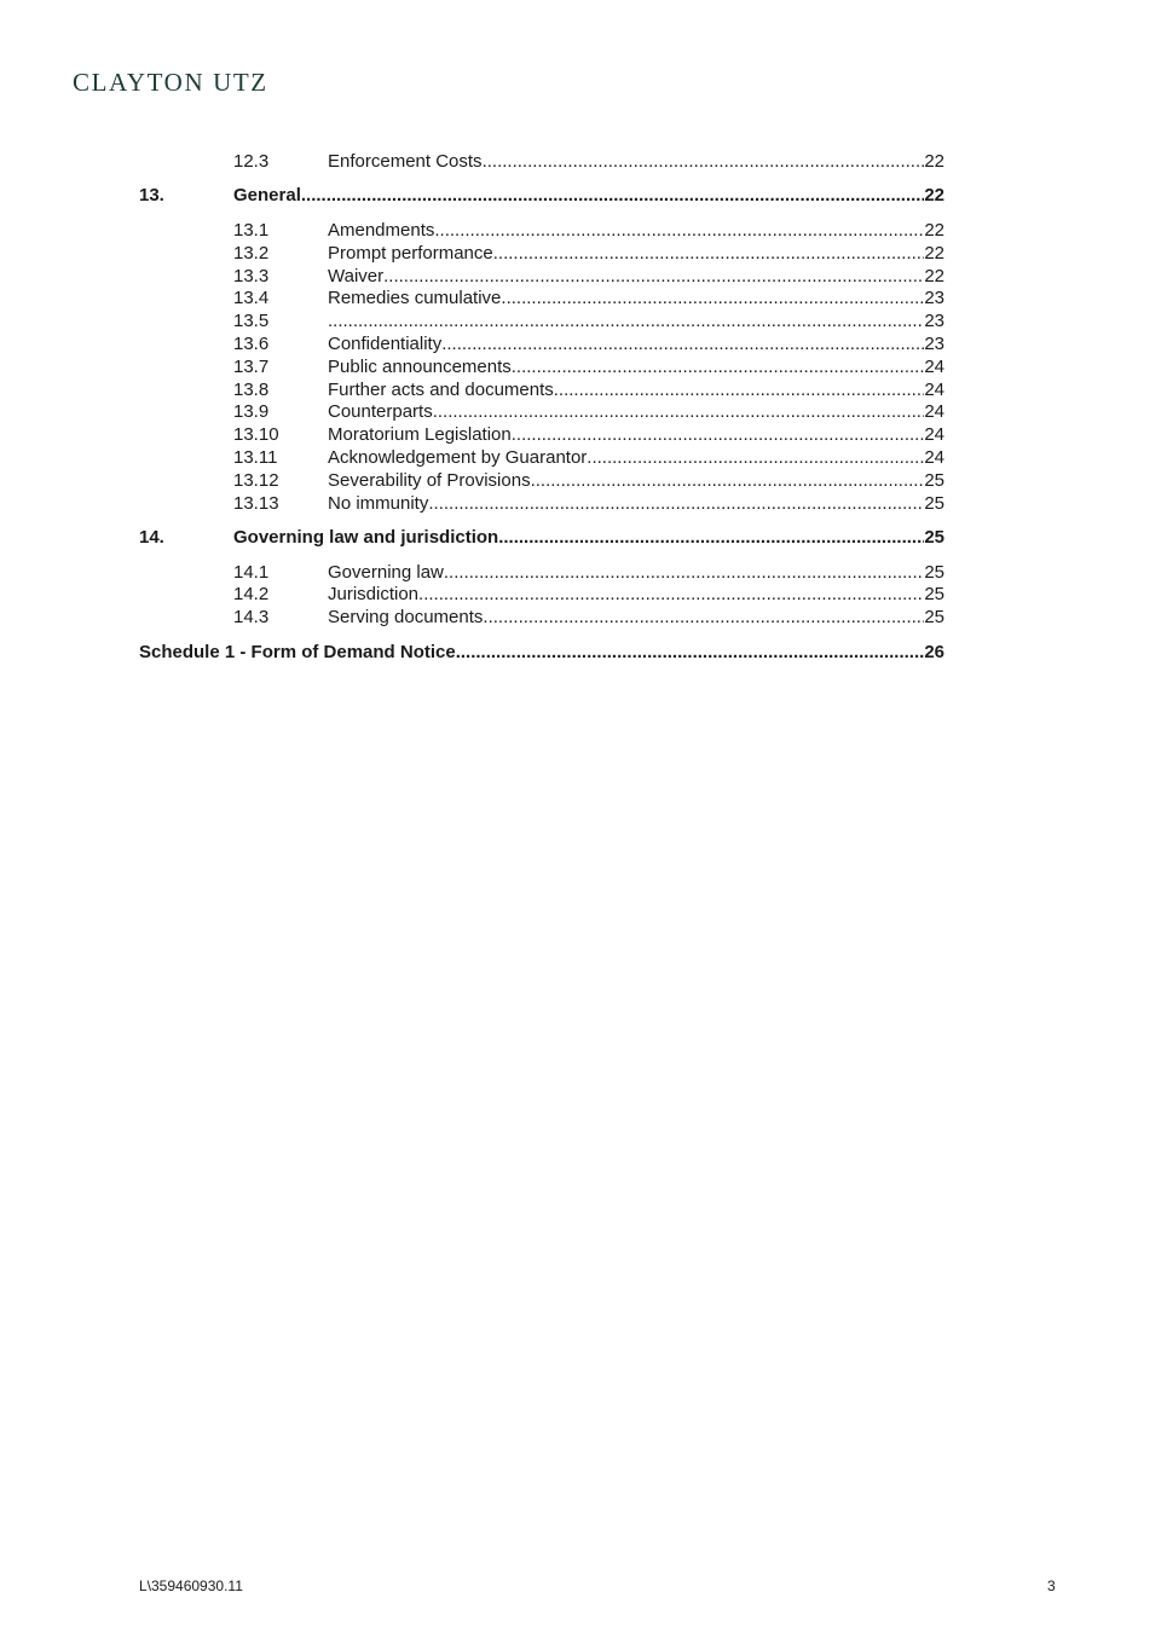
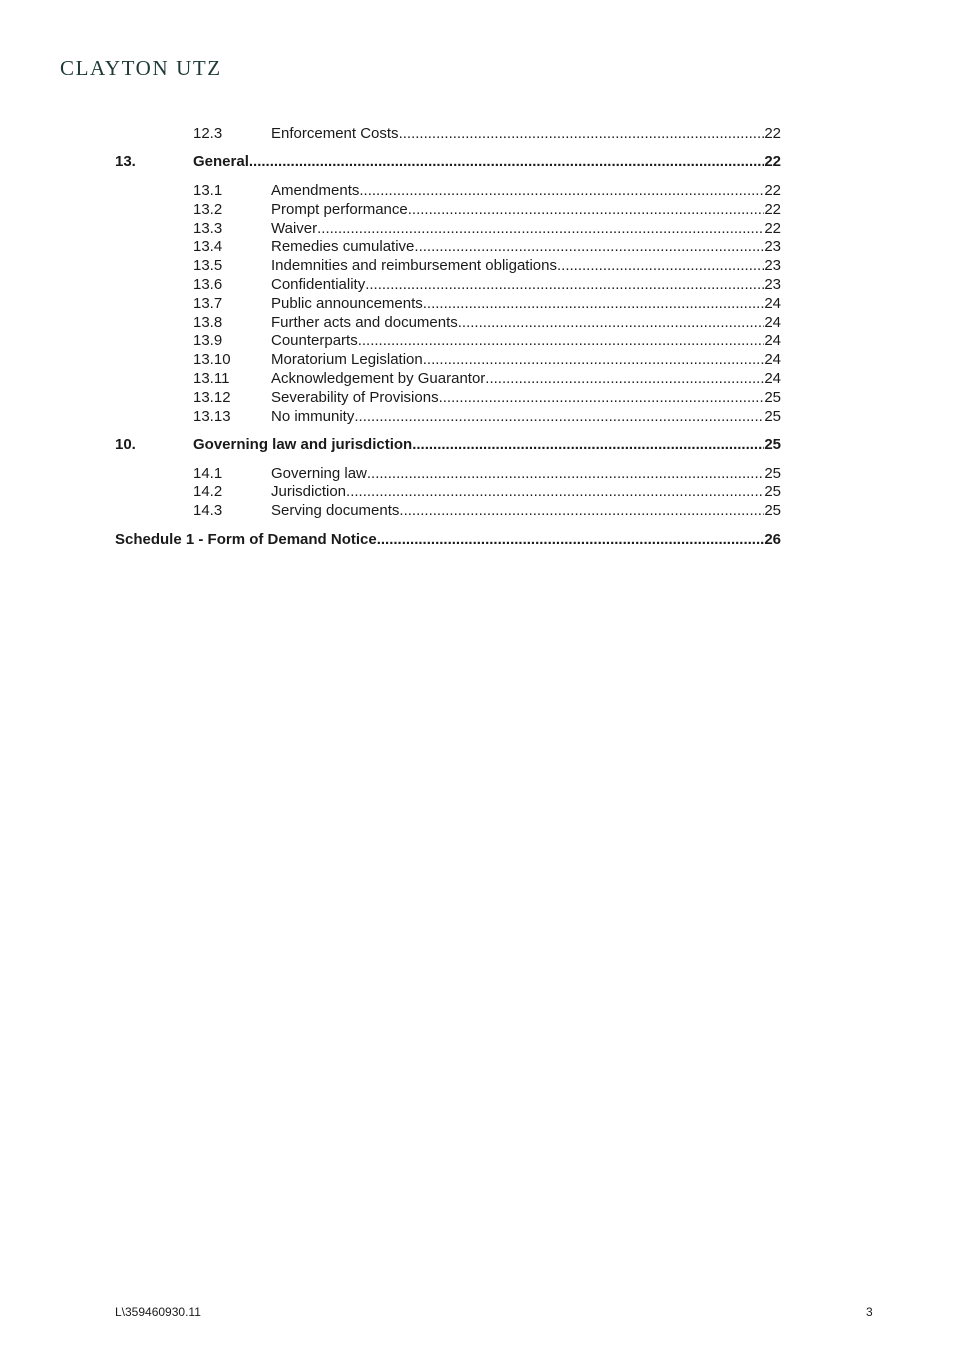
  CLAYTON UTZ
  12.3
  Enforcement Costs
  22
  13.
  General
  22
  13.1
  Amendments
  22
  13.2
  Prompt performance
  22
  13.3
  Waiver
  22
  13.4
  Remedies cumulative
  23
  13.5
+ Indemnities and reimbursement obligations
  23
  13.6
  Confidentiality
  23
  13.7
  Public announcements
  24
  13.8
  Further acts and documents
  24
  13.9
  Counterparts
  24
  13.10
  Moratorium Legislation
  24
  13.11
  Acknowledgement by Guarantor
  24
  13.12
  Severability of Provisions
  25
  13.13
  No immunity
  25
- 14.
+ 10.
  Governing law and jurisdiction
  25
  14.1
  Governing law
  25
  14.2
  Jurisdiction
  25
  14.3
  Serving documents
  25
  Schedule 1 - Form of Demand Notice
  26
  L\359460930.11
  3
